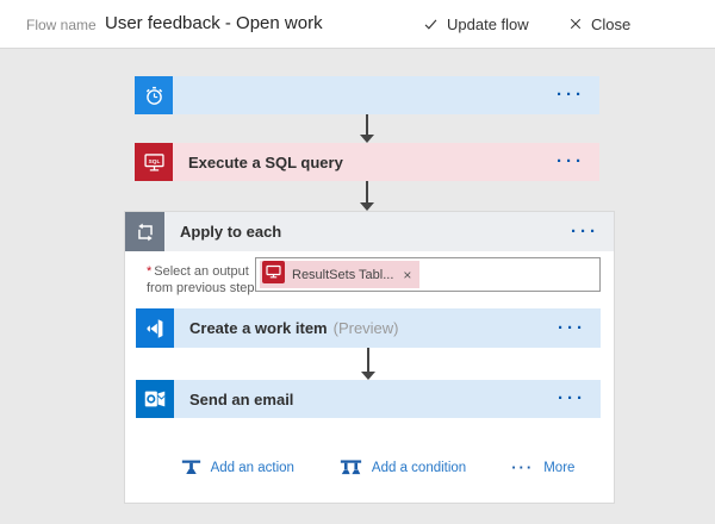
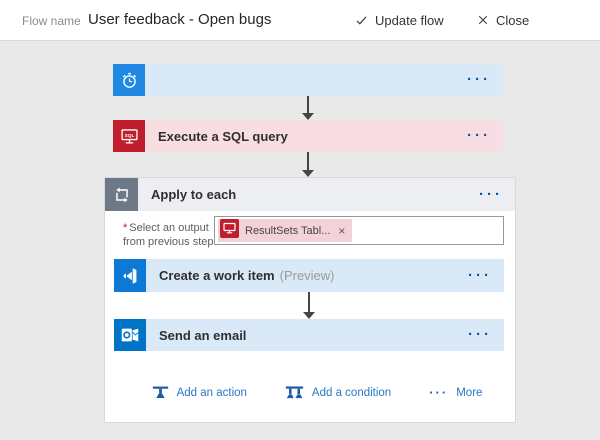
  Flow name
- User feedback - Open work
+ User feedback - Open bugs
  Update flow
  Close
  ···
  Execute a SQL query
  ···
  Apply to each
  ···
  * Select an output
  from previous step
  ResultSets Tabl...
  ×
  Create a work item
  (Preview)
  ···
  Send an email
  ···
  Add an action
  Add a condition
  ···
  More
